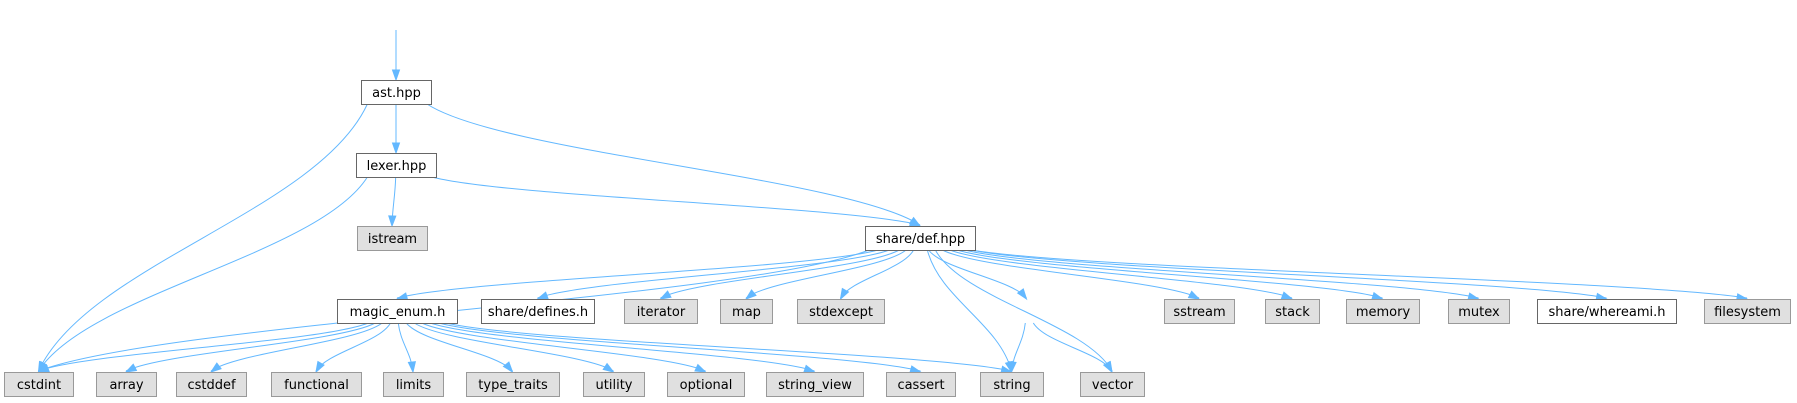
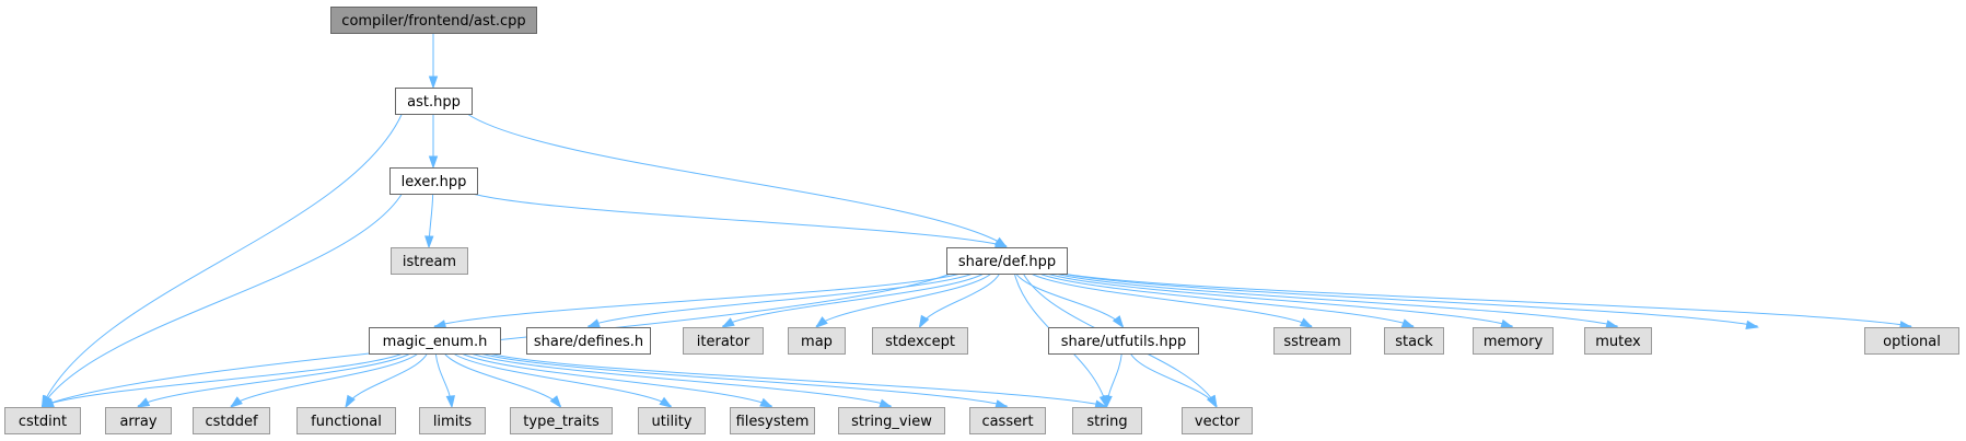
+ compiler/frontend/ast.cpp
  ast.hpp
  lexer.hpp
  istream
  share/def.hpp
  magic_enum.h
  share/defines.h
  iterator
  map
  stdexcept
+ share/utfutils.hpp
  sstream
  stack
  memory
  mutex
- share/whereami.h
- filesystem
+ optional
  cstdint
  array
  cstddef
  functional
  limits
  type_traits
  utility
- optional
+ filesystem
  string_view
  cassert
  string
  vector
